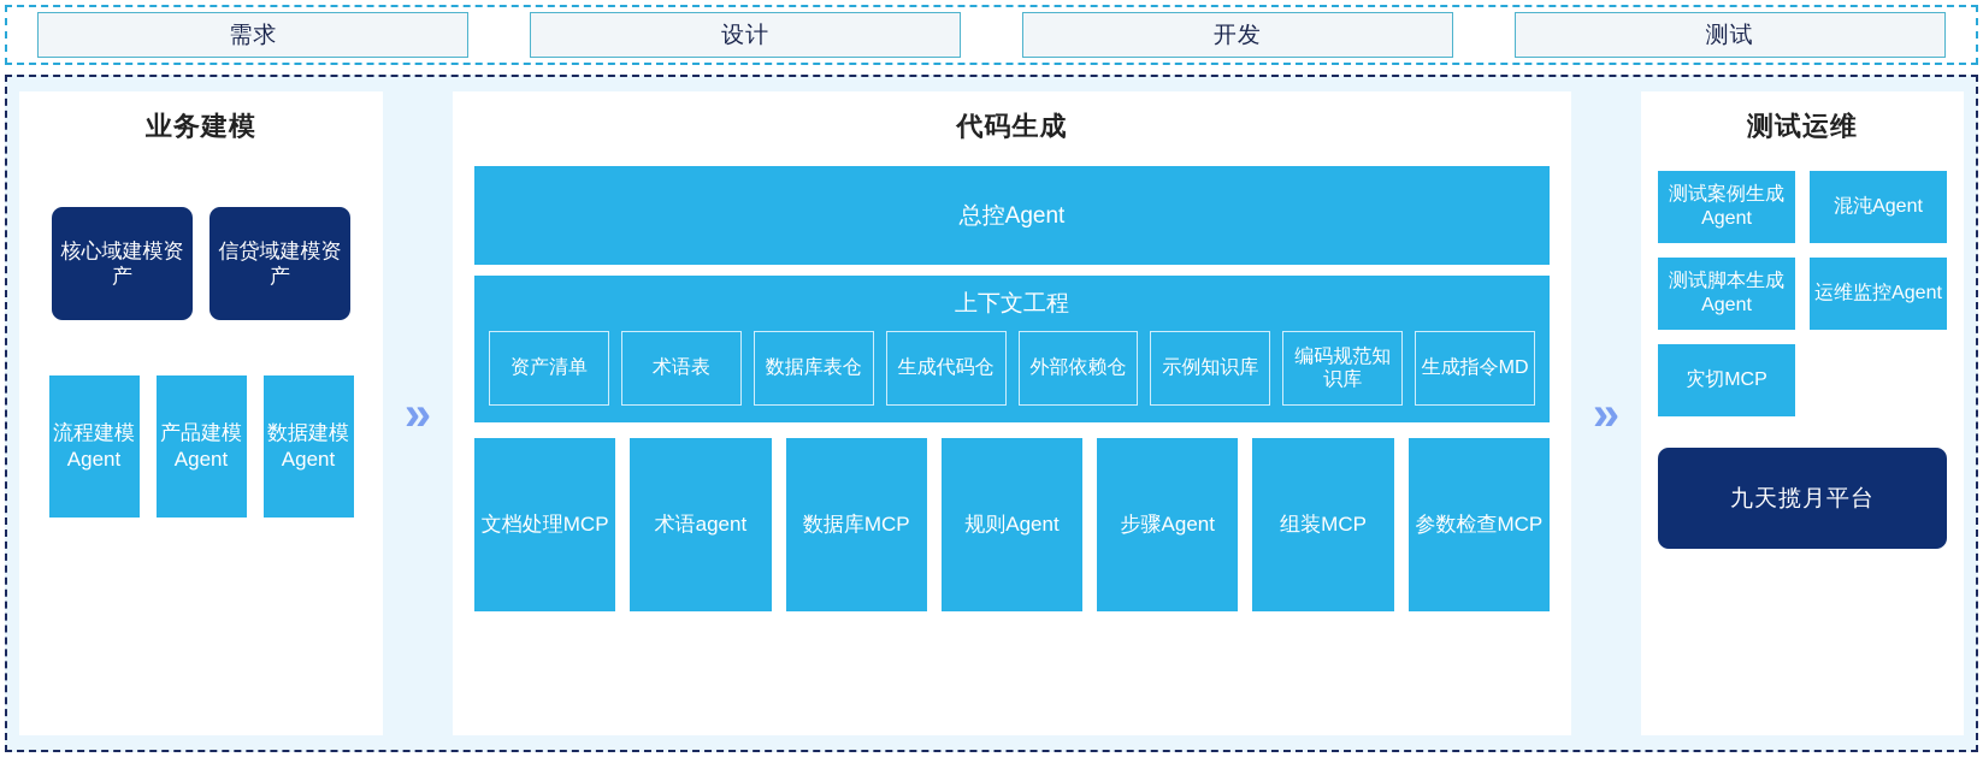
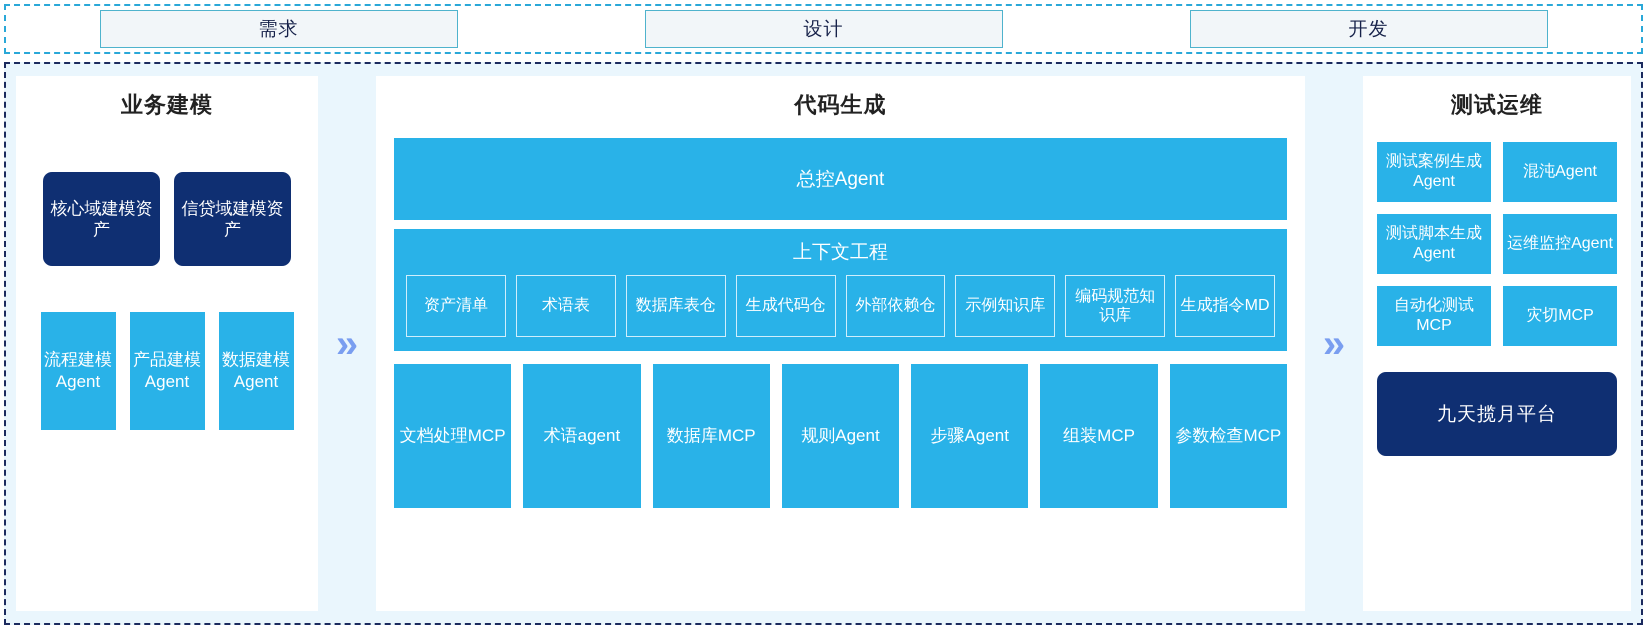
  需求
  设计
  开发
- 测试
  业务建模
  核心域建模资产
  信贷域建模资产
  流程建模Agent
  产品建模Agent
  数据建模Agent
  »
  代码生成
  总控Agent
  上下文工程
  资产清单
  术语表
  数据库表仓
  生成代码仓
  外部依赖仓
  示例知识库
  编码规范知识库
  生成指令MD
  文档处理MCP
  术语agent
  数据库MCP
  规则Agent
  步骤Agent
  组装MCP
  参数检查MCP
  »
  测试运维
  测试案例生成Agent
  混沌Agent
  测试脚本生成Agent
  运维监控Agent
+ 自动化测试MCP
  灾切MCP
  九天揽月平台
